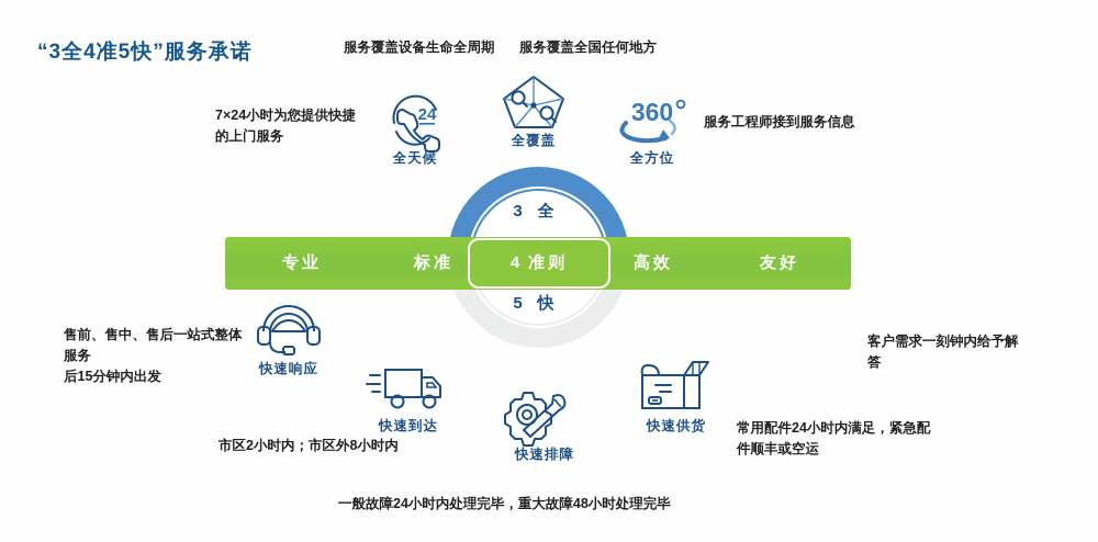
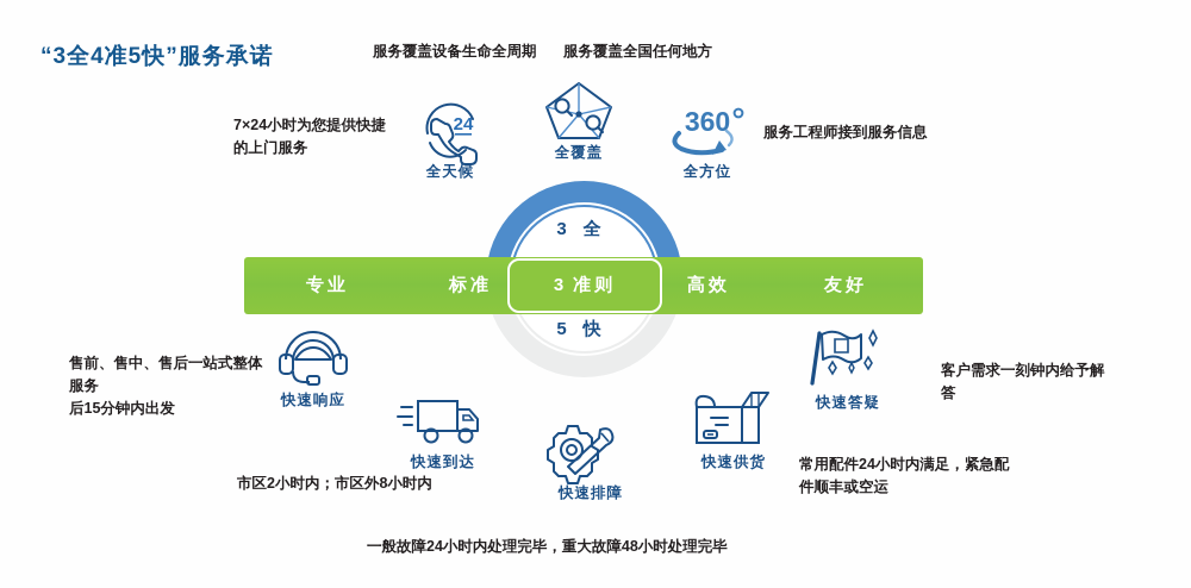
  “3全4准5快”服务承诺
  服务覆盖设备生命全周期
  服务覆盖全国任何地方
  7×24小时为您提供快捷
  的上门服务
  服务工程师接到服务信息
  24
  全天候
  全覆盖
  360
  全方位
  3全
  5快
  专业
  标准
  高效
  友好
- 4准则
+ 3准则
  售前、售中、售后一站式整体服务
  后15分钟内出发
  快速响应
  快速到达
  快速排障
  快速供货
+ 快速答疑
  市区2小时内；市区外8小时内
  一般故障24小时内处理完毕，重大故障48小时处理完毕
  常用配件24小时内满足，紧急配
  件顺丰或空运
  客户需求一刻钟内给予解
  答
